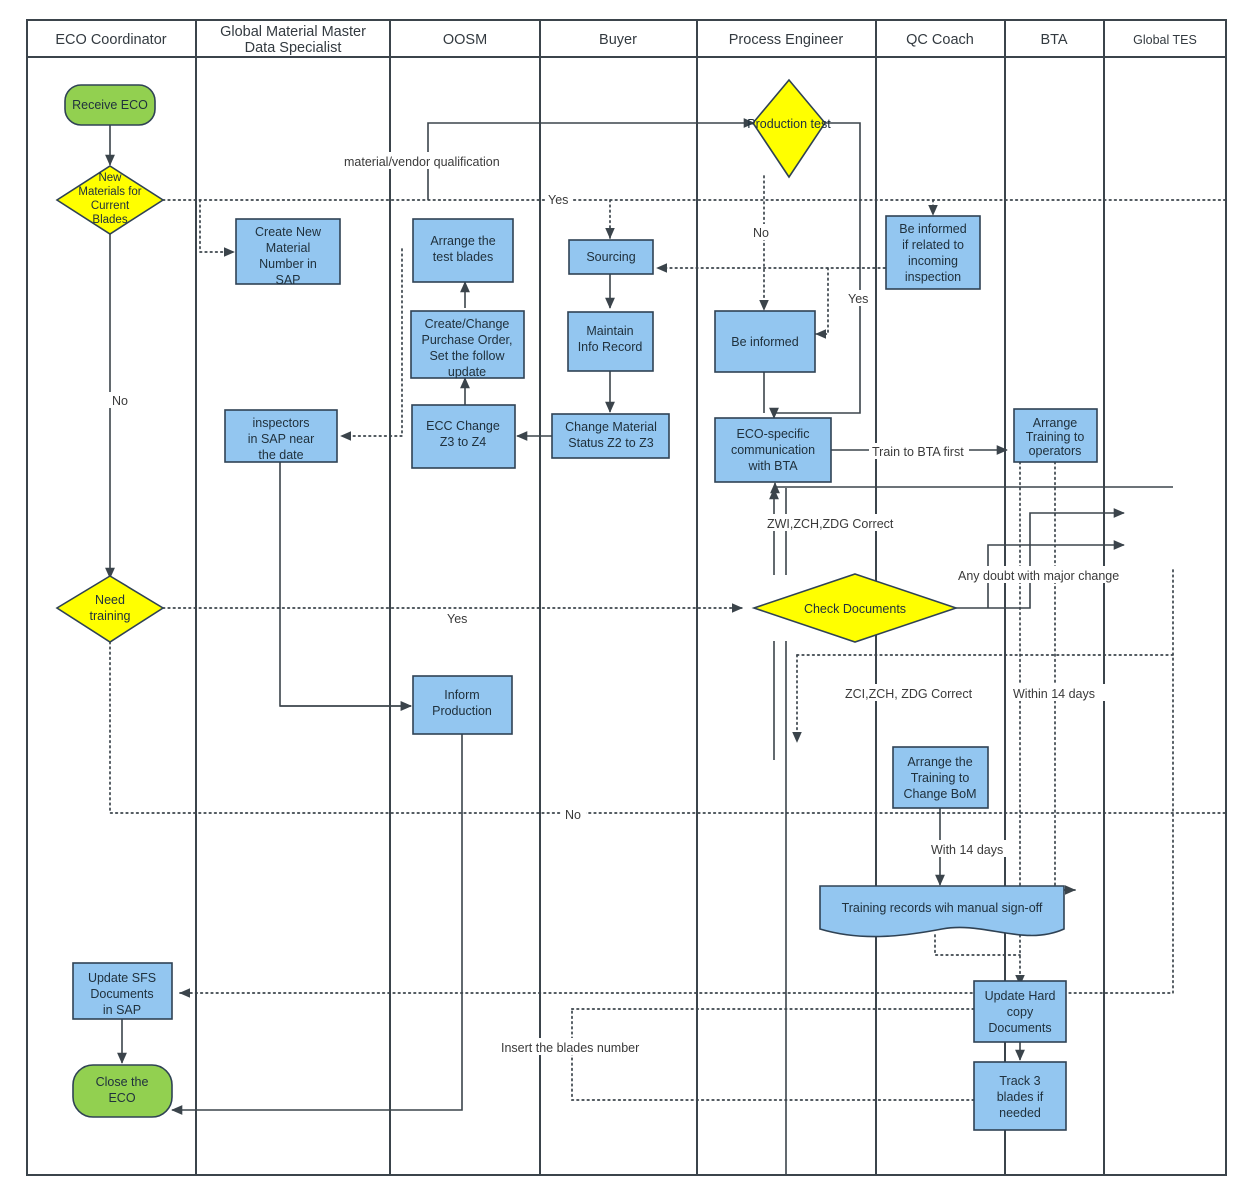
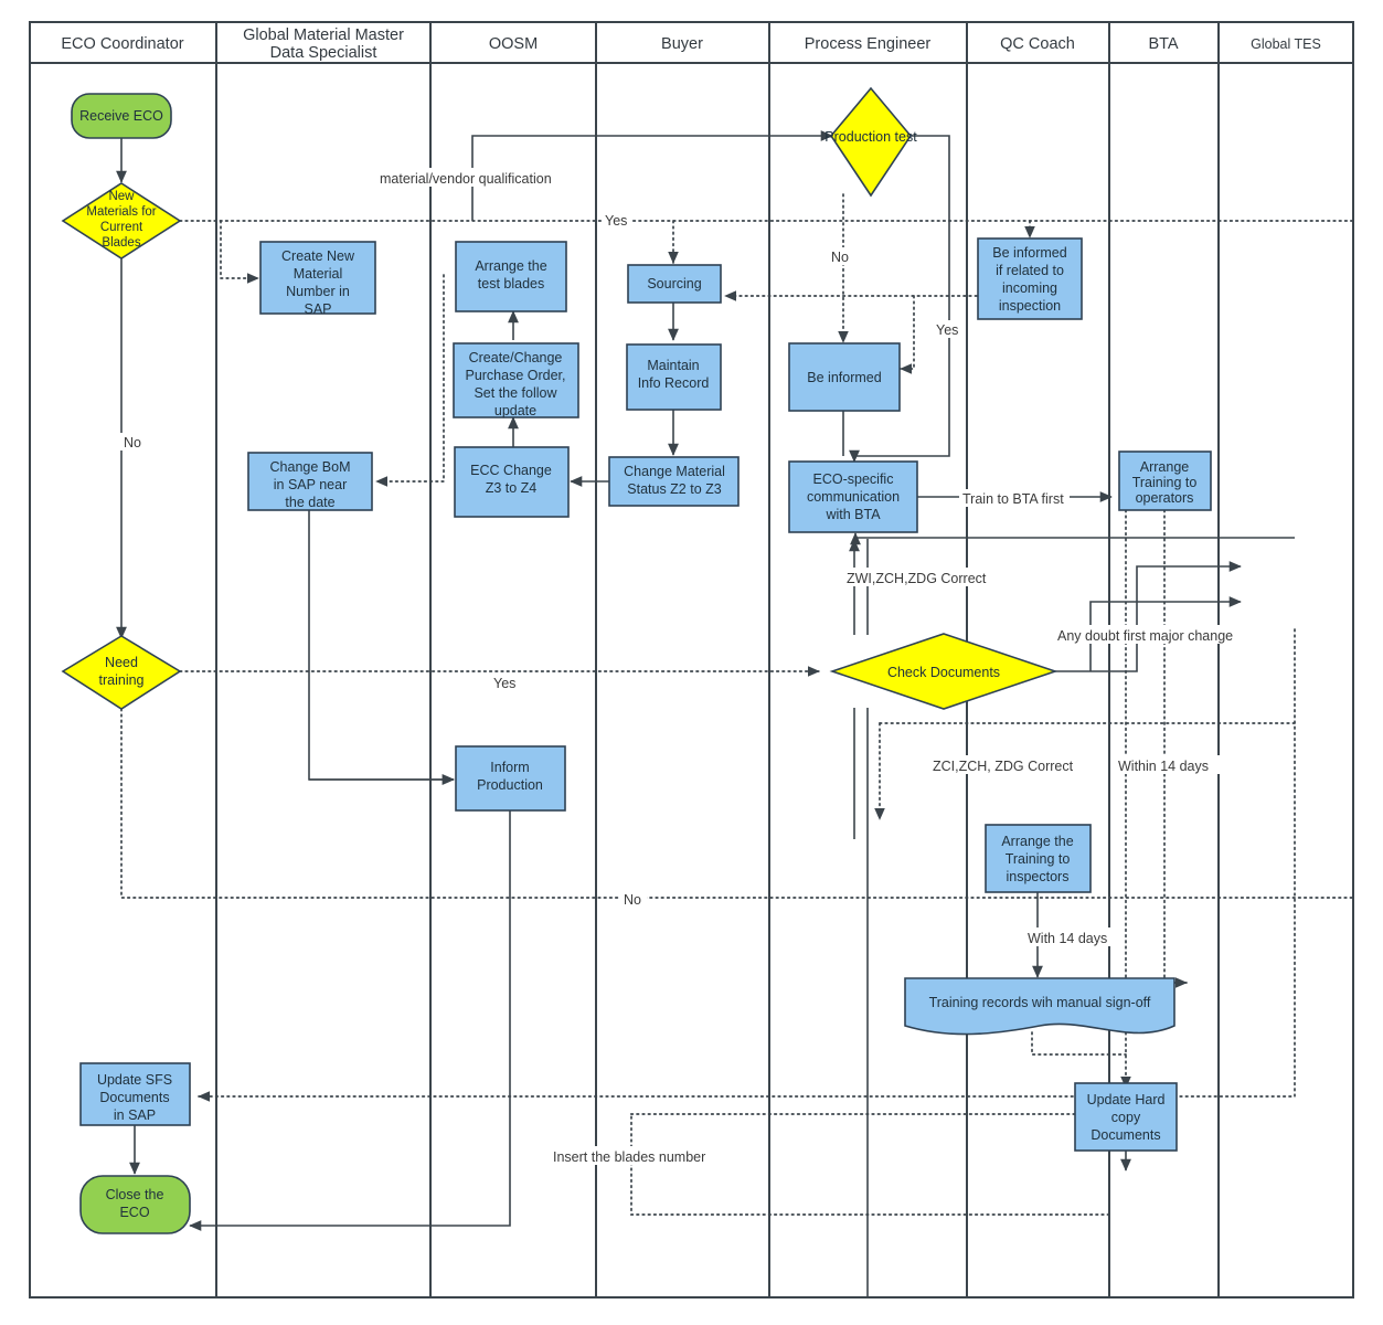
  ECO Coordinator
  Global Material Master
  Data Specialist
  OOSM
  Buyer
  Process Engineer
  QC Coach
  BTA
  Global TES
  Receive ECO
  New
  Materials for
  Current
  Blades
  Create New
  Material
  Number in
  SAP
  Arrange the
  test blades
  Sourcing
  Production test
  Be informed
  if related to
  incoming
  inspection
  Create/Change
  Purchase Order,
  Set the follow
  update
  Maintain
  Info Record
  Be informed
- inspectors
+ Change BoM
  in SAP near
  the date
  ECC Change
  Z3 to Z4
  Change Material
  Status Z2 to Z3
  ECO-specific
  communication
  with BTA
  Arrange
  Training to
  operators
  Check Documents
  Need
  training
  Inform
  Production
  Arrange the
  Training to
- Change BoM
+ inspectors
  Training records wih manual sign-off
  Update SFS
  Documents
  in SAP
  Update Hard
  copy
  Documents
- Track 3
- blades if
- needed
  Close the
  ECO
  material/vendor qualification
  Yes
  No
  No
  Yes
  Train to BTA first
  ZWI,ZCH,ZDG Correct
- Any doubt with major change
+ Any doubt first major change
  Yes
  No
  ZCI,ZCH, ZDG Correct
  Within 14 days
  With 14 days
  Insert the blades number
